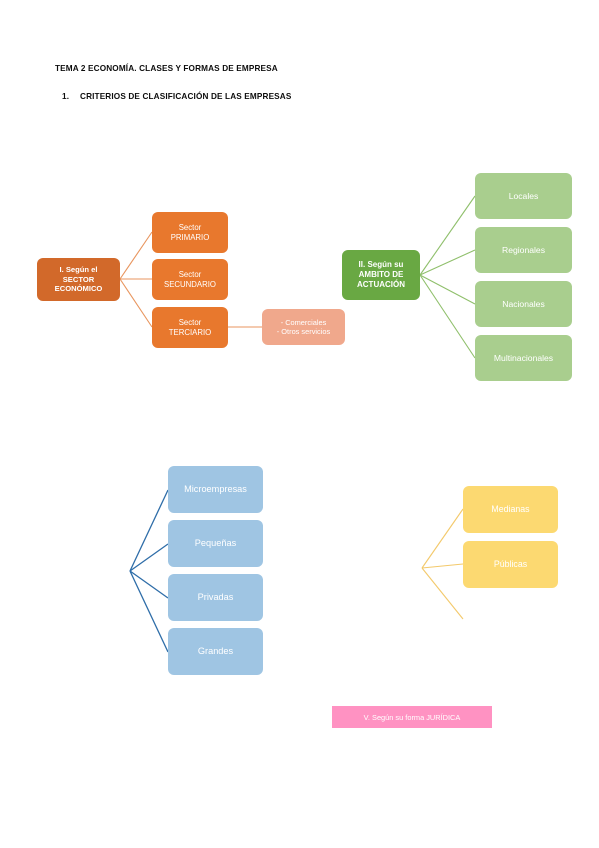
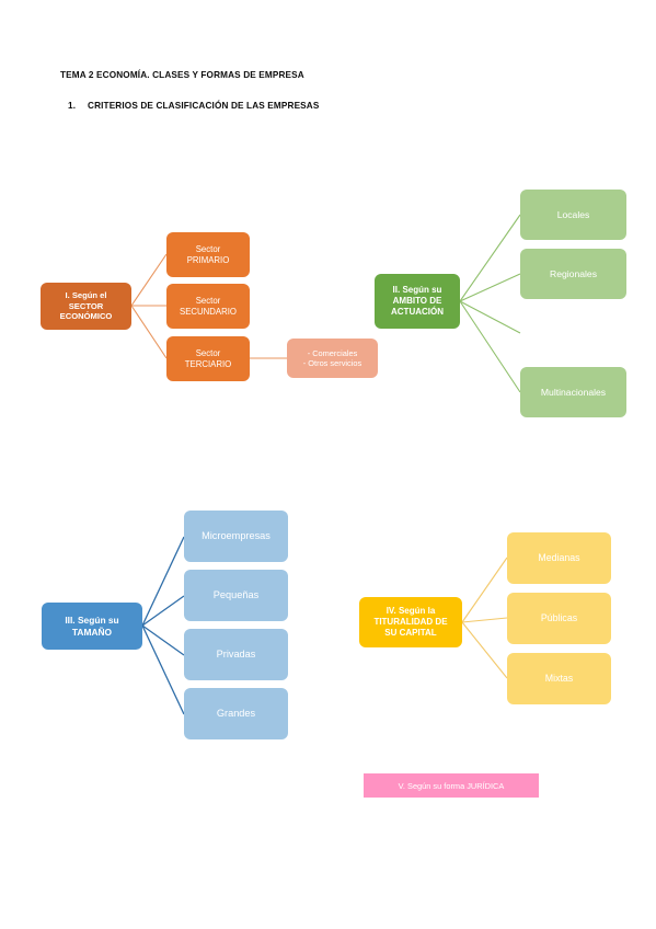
  TEMA 2 ECONOMÍA. CLASES Y FORMAS DE EMPRESA
  1. CRITERIOS DE CLASIFICACIÓN DE LAS EMPRESAS
  I. Según el
  SECTOR
  ECONÓMICO
  Sector
  PRIMARIO
  Sector
  SECUNDARIO
  Sector
  TERCIARIO
  - Comerciales
  - Otros servicios
  II. Según su
  AMBITO DE
  ACTUACIÓN
  Locales
  Regionales
- Nacionales
  Multinacionales
+ III. Según su
+ TAMAÑO
  Microempresas
  Pequeñas
  Privadas
  Grandes
+ IV. Según la
+ TITURALIDAD DE
+ SU CAPITAL
  Medianas
  Públicas
+ Mixtas
  V. Según su forma JURÍDICA
